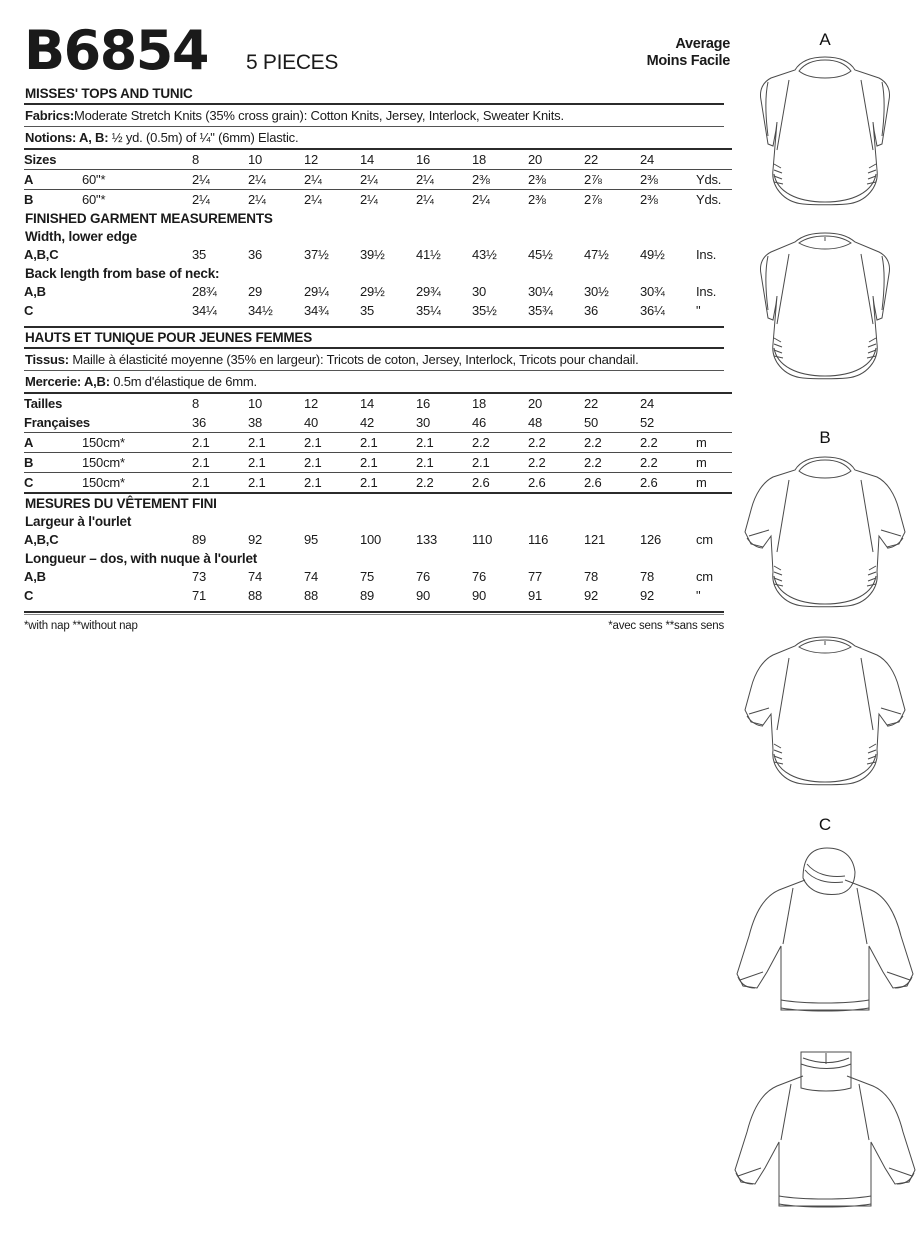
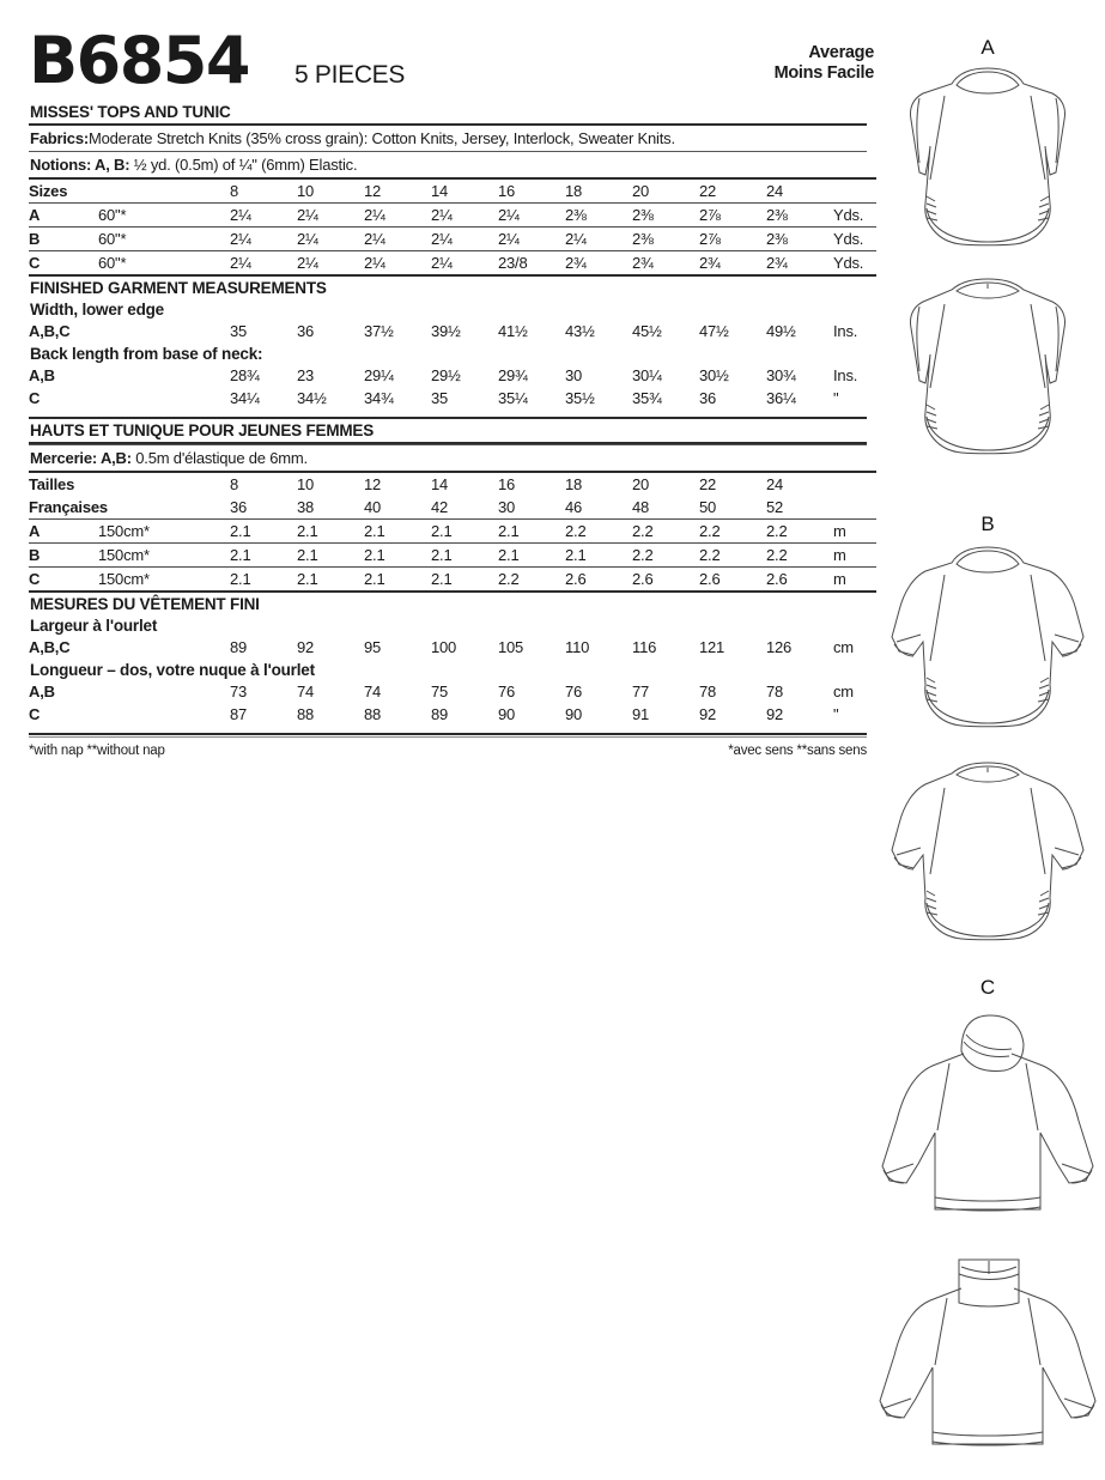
  B6854
  5 PIECES
  MISSES' TOPS AND TUNIC
  Fabrics:Moderate Stretch Knits (35% cross grain): Cotton Knits, Jersey, Interlock, Sweater Knits.
  Notions: A, B: ½ yd. (0.5m) of ¼" (6mm) Elastic.
  Sizes		8	10	12	14	16	18	20	22	24
  A	60"*	2¼	2¼	2¼	2¼	2¼	2⅜	2⅜	2⅞	2⅜	Yds.
  B	60"*	2¼	2¼	2¼	2¼	2¼	2¼	2⅜	2⅞	2⅜	Yds.
+ C	60"*	2¼	2¼	2¼	2¼	23/8	2¾	2¾	2¾	2¾	Yds.
  FINISHED GARMENT MEASUREMENTS
  Width, lower edge
  A,B,C		35	36	37½	39½	41½	43½	45½	47½	49½	Ins.
  Back length from base of neck:
- A,B		28¾	29	29¼	29½	29¾	30	30¼	30½	30¾	Ins.
+ A,B		28¾	23	29¼	29½	29¾	30	30¼	30½	30¾	Ins.
  C		34¼	34½	34¾	35	35¼	35½	35¾	36	36¼	"
  HAUTS ET TUNIQUE POUR JEUNES FEMMES
- Tissus: Maille à élasticité moyenne (35% en largeur): Tricots de coton, Jersey, Interlock, Tricots pour chandail.
  Mercerie: A,B: 0.5m d'élastique de 6mm.
  Tailles		8	10	12	14	16	18	20	22	24
  Françaises		36	38	40	42	30	46	48	50	52
  A	150cm*	2.1	2.1	2.1	2.1	2.1	2.2	2.2	2.2	2.2	m
  B	150cm*	2.1	2.1	2.1	2.1	2.1	2.1	2.2	2.2	2.2	m
  C	150cm*	2.1	2.1	2.1	2.1	2.2	2.6	2.6	2.6	2.6	m
  MESURES DU VÊTEMENT FINI
  Largeur à l'ourlet
- A,B,C		89	92	95	100	133	110	116	121	126	cm
+ A,B,C		89	92	95	100	105	110	116	121	126	cm
- Longueur – dos, with nuque à l'ourlet
+ Longueur – dos, votre nuque à l'ourlet
  A,B		73	74	74	75	76	76	77	78	78	cm
- C		71	88	88	89	90	90	91	92	92	"
+ C		87	88	88	89	90	90	91	92	92	"
  *with nap **without nap
  *avec sens **sans sens
  Average
  Moins Facile
  A
  B
  C
